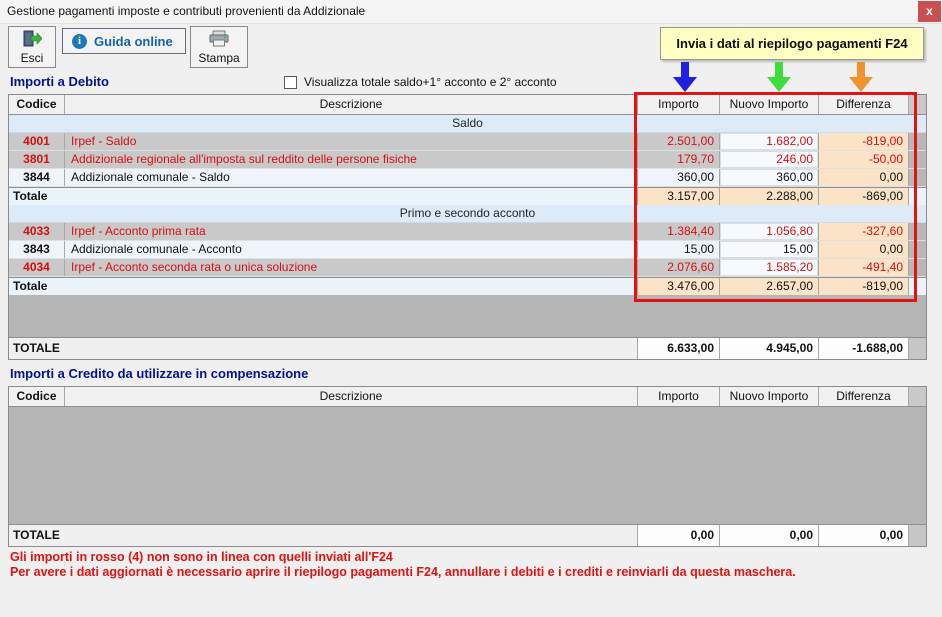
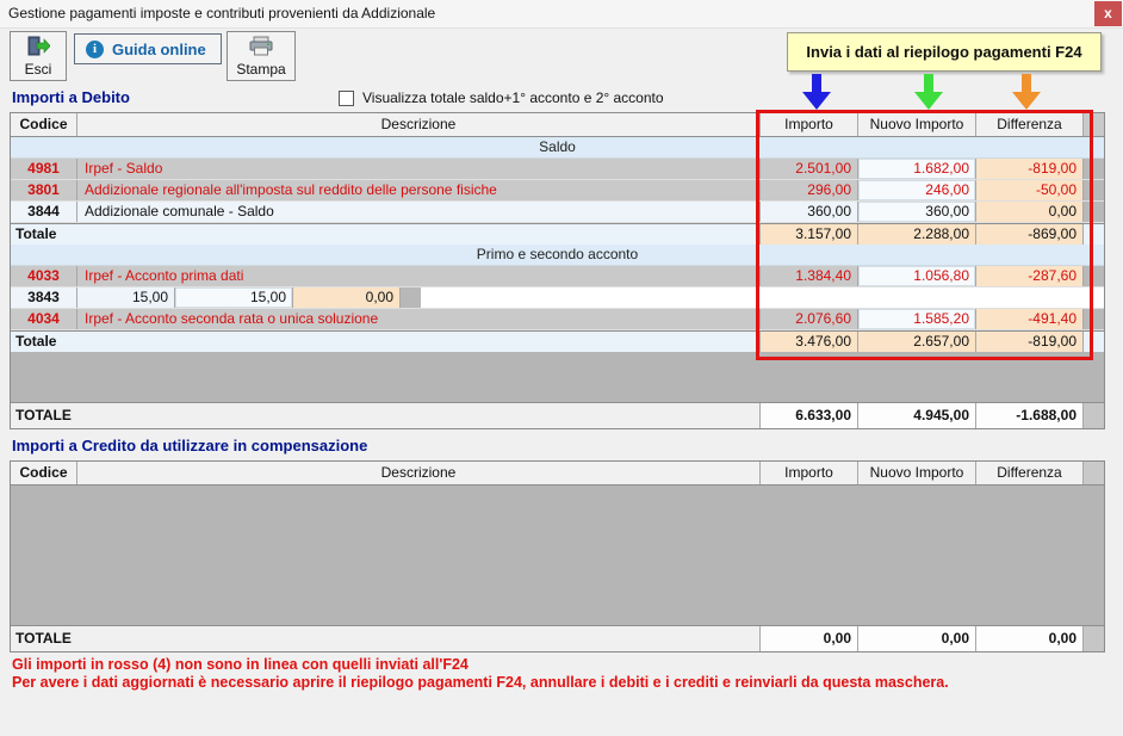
  Gestione pagamenti imposte e contributi provenienti da Addizionale
  x
  Esci
  i
  Guida online
  Stampa
  Invia i dati al riepilogo pagamenti F24
  Importi a Debito
  Visualizza totale saldo+1° acconto e 2° acconto
  Codice
  Descrizione
  Importo
  Nuovo Importo
  Differenza
  Saldo
- 4001
+ 4981
  Irpef - Saldo
  2.501,00
  1.682,00
  -819,00
  3801
  Addizionale regionale all'imposta sul reddito delle persone fisiche
- 179,70
+ 296,00
  246,00
  -50,00
  3844
  Addizionale comunale - Saldo
  360,00
  360,00
  0,00
  Totale
  3.157,00
  2.288,00
  -869,00
  Primo e secondo acconto
  4033
- Irpef - Acconto prima rata
+ Irpef - Acconto prima dati
  1.384,40
  1.056,80
- -327,60
+ -287,60
  3843
- Addizionale comunale - Acconto
  15,00
  15,00
  0,00
  4034
  Irpef - Acconto seconda rata o unica soluzione
  2.076,60
  1.585,20
  -491,40
  Totale
  3.476,00
  2.657,00
  -819,00
  TOTALE
  6.633,00
  4.945,00
  -1.688,00
  Importi a Credito da utilizzare in compensazione
  Codice
  Descrizione
  Importo
  Nuovo Importo
  Differenza
  TOTALE
  0,00
  0,00
  0,00
  Gli importi in rosso (4) non sono in linea con quelli inviati all'F24
  Per avere i dati aggiornati è necessario aprire il riepilogo pagamenti F24, annullare i debiti e i crediti e reinviarli da questa maschera.
